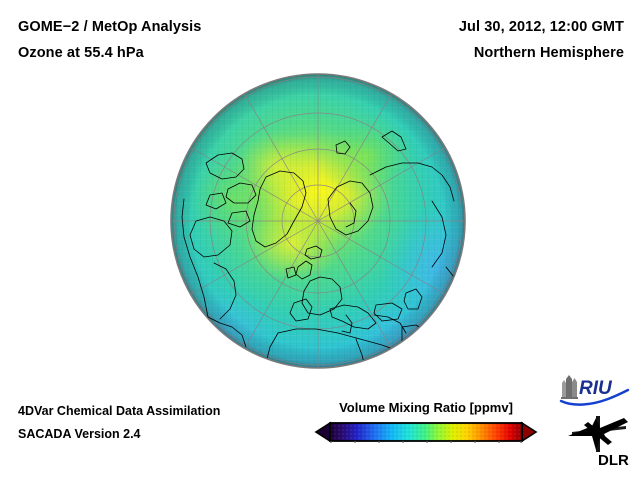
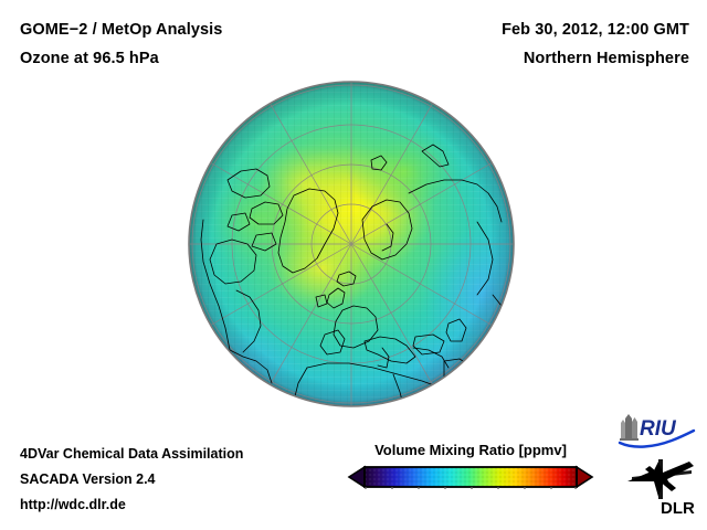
  GOME−2 / MetOp Analysis
- Ozone at 55.4 hPa
+ Ozone at 96.5 hPa
- Jul 30, 2012, 12:00 GMT
+ Feb 30, 2012, 12:00 GMT
  Northern Hemisphere
  4DVar Chemical Data Assimilation
  SACADA Version 2.4
+ http://wdc.dlr.de
  Volume Mixing Ratio [ppmv]
  RIU
  DLR
